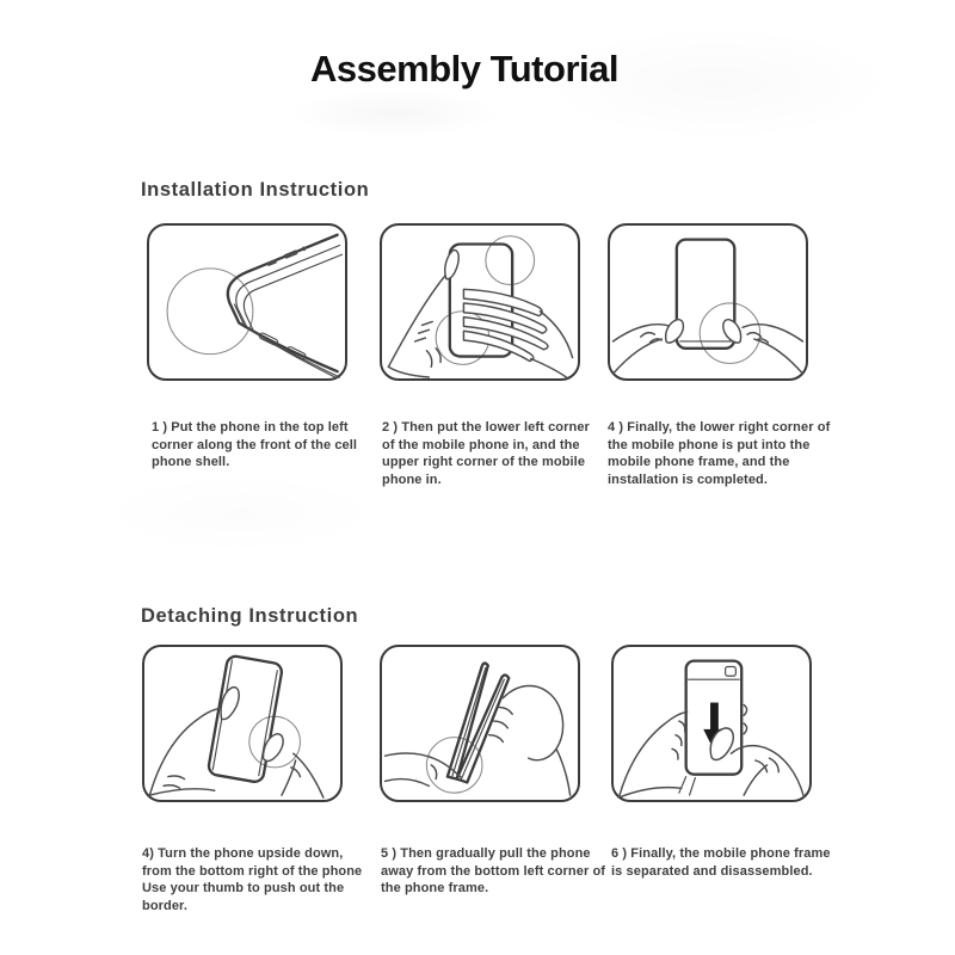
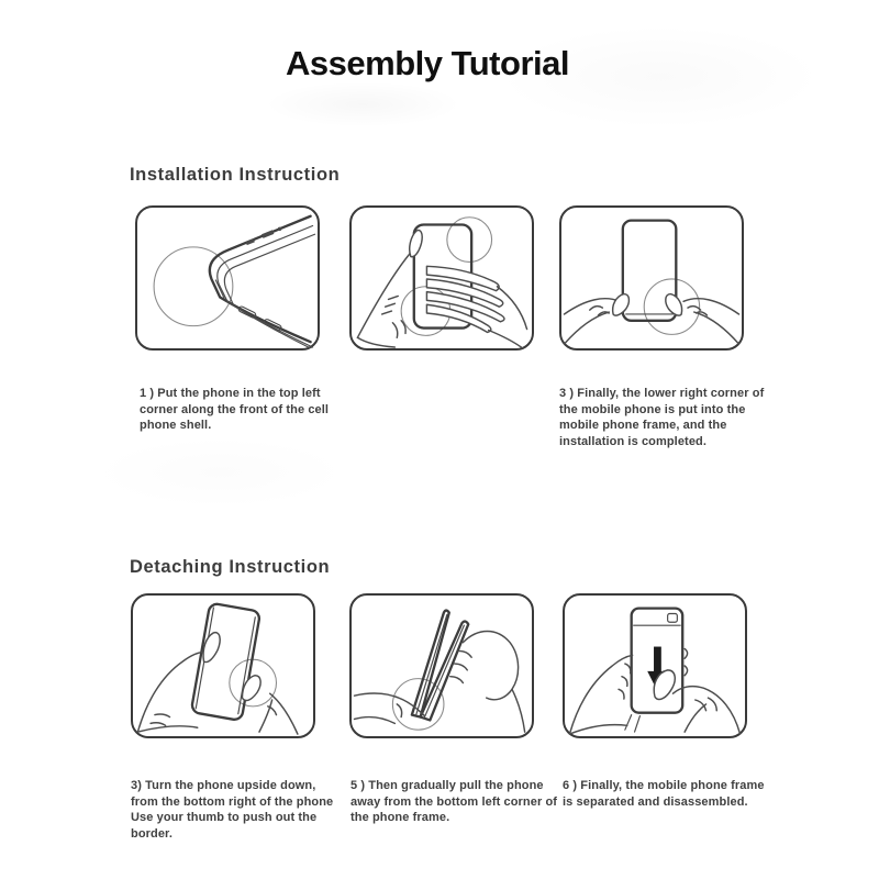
  Assembly Tutorial
  Installation Instruction
  1 ) Put the phone in the top left corner along the front of the cell phone shell.
- 2 ) Then put the lower left corner of the mobile phone in, and the upper right corner of the mobile phone in.
- 4 ) Finally, the lower right corner of the mobile phone is put into the mobile phone frame, and the installation is completed.
+ 3 ) Finally, the lower right corner of the mobile phone is put into the mobile phone frame, and the installation is completed.
  Detaching Instruction
- 4) Turn the phone upside down, from the bottom right of the phone Use your thumb to push out the border.
+ 3) Turn the phone upside down, from the bottom right of the phone Use your thumb to push out the border.
  5 ) Then gradually pull the phone away from the bottom left corner of the phone frame.
  6 ) Finally, the mobile phone frame is separated and disassembled.
